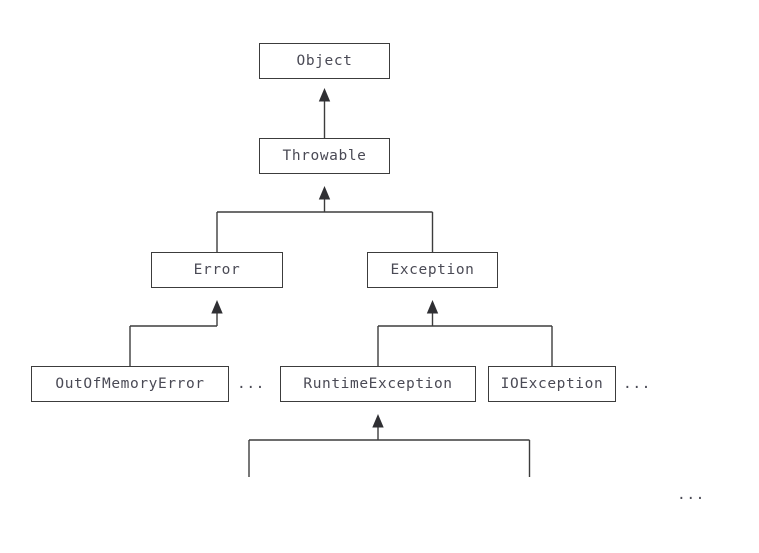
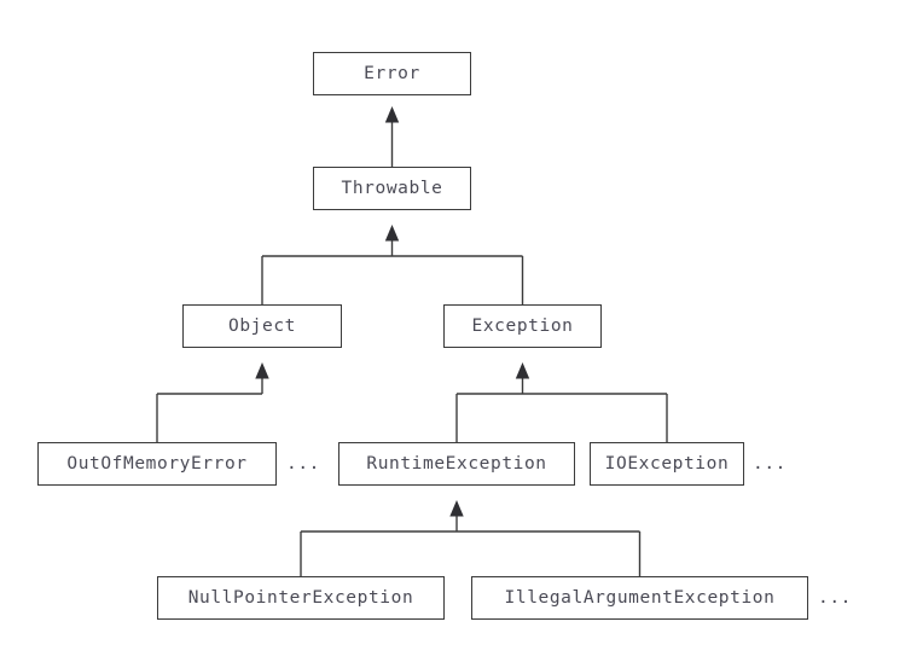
- Object
+ Error
  Throwable
- Error
+ Object
  Exception
  OutOfMemoryError
  RuntimeException
  IOException
+ NullPointerException
+ IllegalArgumentException
  ...
  ...
  ...
